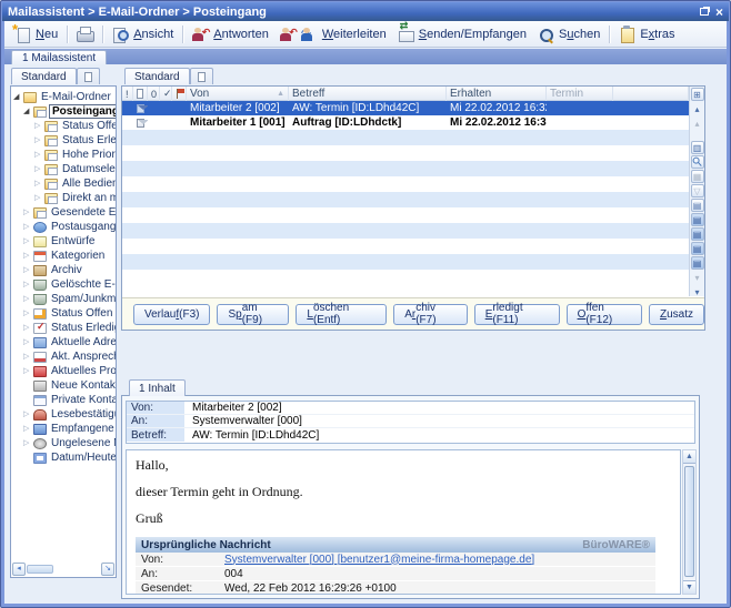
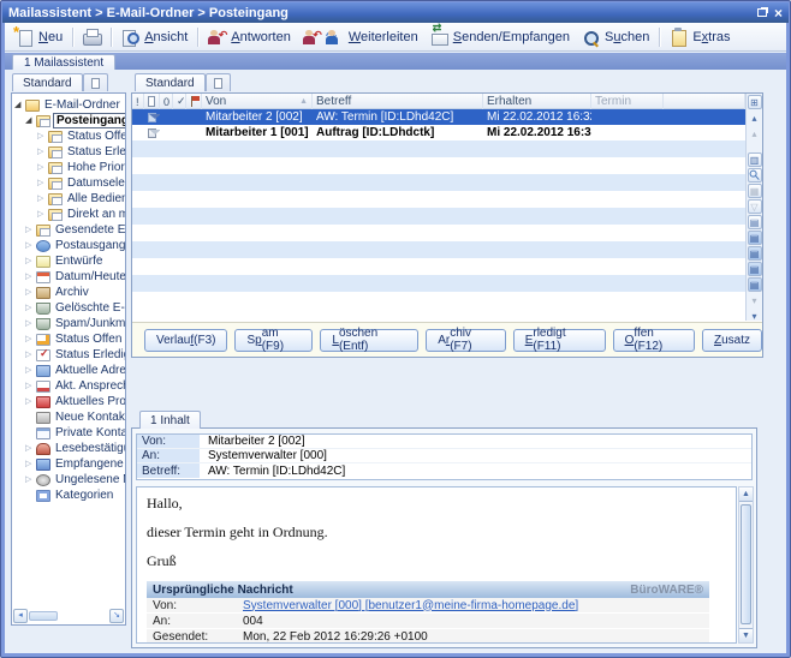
  Mailassistent > E-Mail-Ordner > Posteingang
  ×
  Neu
  Ansicht
  ↶
  Antworten
  ↶
  Weiterleiten
  Senden/Empfangen
  Suchen
  Extras
  1 Mailassistent
  Standard
  E-Mail-Ordner
  Posteingang
  Status Offe
  Status Erle
  Alle Bedien
  Direkt an m
  Postausgang
  Entwürfe
- Kategorien
+ Datum/Heute
  Archiv
  Spam/Junkm
  Status Offen
  Status Erledi
  Aktuelle Adre
  Aktuelles Pro
  Neue Kontak
  Private Konta
  Lesebestätig
- Datum/Heute
+ Kategorien
  Standard
  !
  0
  ✓
  Von
  Betreff
  Erhalten
  Termin
  Mitarbeiter 2 [002]
  AW: Termin [ID:LDhd42C]
  Mi 22.02.2012 16:3
  Mitarbeiter 1 [001]
  Auftrag [ID:LDhdctk]
  Mi 22.02.2012 16:3
  ⊞
  ▴
  ▴
  ▥
  ▦
  ▽
  ▤
  ▤
  ▤
  ▤
  ▤
  ▾
  ▾
  Verlau
  f
  (F3)
  S
  p
  am (F9)
  L
  öschen (Entf)
  A
  r
  chiv (F7)
  E
  rledigt (F11)
  O
  ffen (F12)
  Z
  usatz
  1 Inhalt
  Von:
  Mitarbeiter 2 [002]
  An:
  Systemverwalter [000]
  Betreff:
  AW: Termin [ID:LDhd42C]
  Hallo,
  dieser Termin geht in Ordnung.
  Gruß
  Ursprüngliche Nachricht
  BüroWARE®
  Von:
  Systemverwalter [000] [benutzer1@meine-firma-homepage.de]
  An:
  004
  Gesendet:
- Wed, 22 Feb 2012 16:29:26 +0100
+ Mon, 22 Feb 2012 16:29:26 +0100
